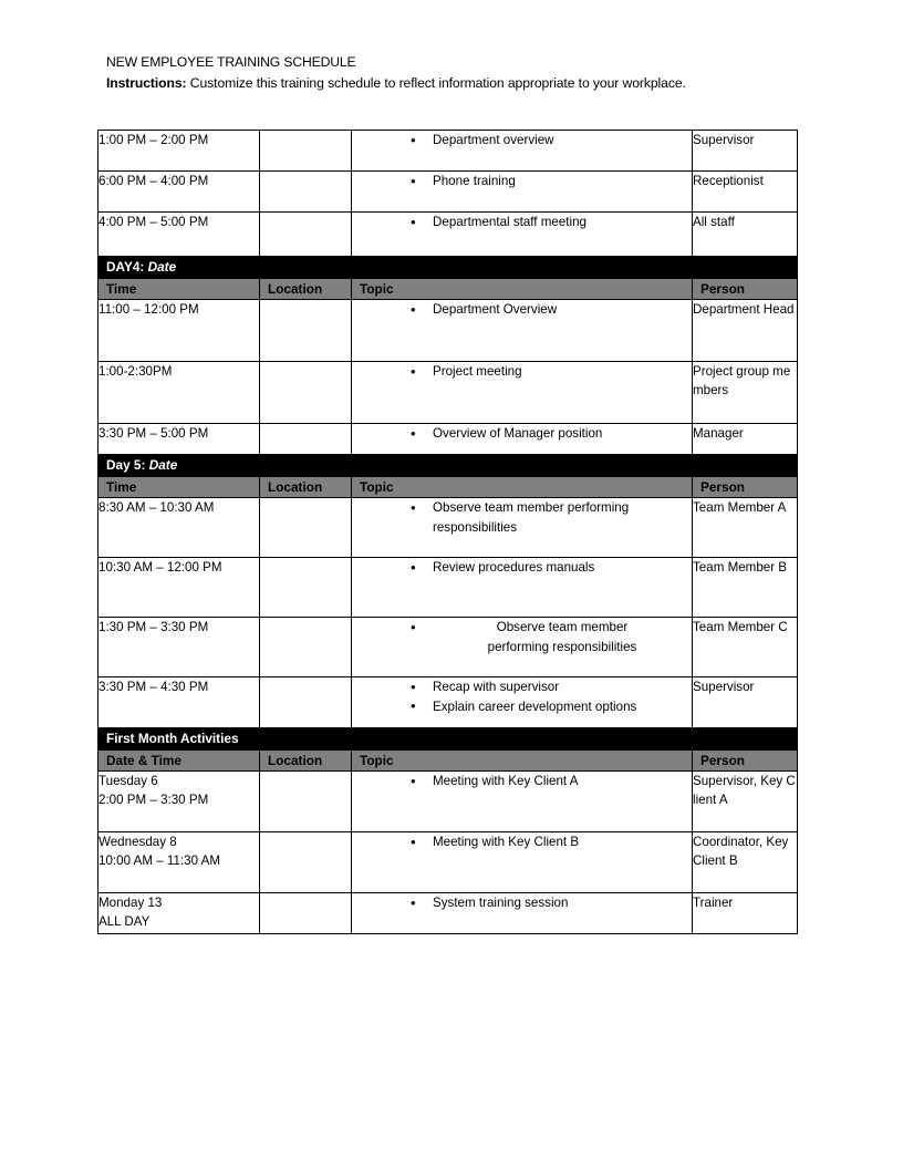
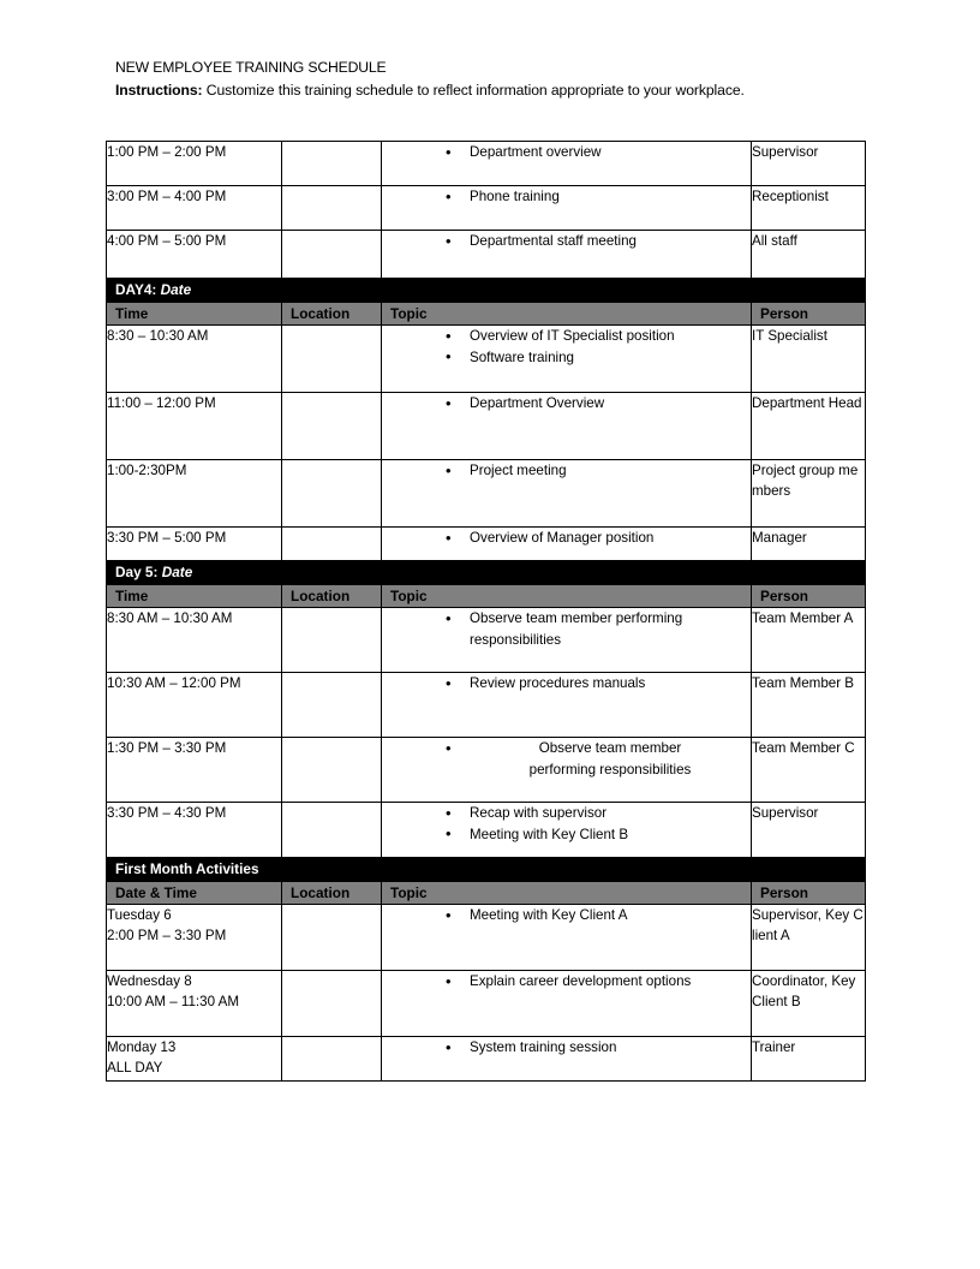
  NEW EMPLOYEE TRAINING SCHEDULE
  Instructions: Customize this training schedule to reflect information appropriate to your workplace.
  1:00 PM – 2:00 PM		Department overview	Supervisor
- 6:00 PM – 4:00 PM		Phone training	Receptionist
+ 3:00 PM – 4:00 PM		Phone training	Receptionist
  4:00 PM – 5:00 PM		Departmental staff meeting	All staff
  DAY4: Date
  Time	Location	Topic	Person
+ 8:30 – 10:30 AM		Overview of IT Specialist positionSoftware training	IT Specialist
  11:00 – 12:00 PM		Department Overview	Department Head
  1:00-2:30PM		Project meeting	Project group members
  3:30 PM – 5:00 PM		Overview of Manager position	Manager
  Day 5: Date
  Time	Location	Topic	Person
  8:30 AM – 10:30 AM		Observe team member performing responsibilities	Team Member A
  10:30 AM – 12:00 PM		Review procedures manuals	Team Member B
  1:30 PM – 3:30 PM		Observe team memberperforming responsibilities	Team Member C
- 3:30 PM – 4:30 PM		Recap with supervisorExplain career development options	Supervisor
+ 3:30 PM – 4:30 PM		Recap with supervisorMeeting with Key Client B	Supervisor
  First Month Activities
  Date & Time	Location	Topic	Person
  Tuesday 6 2:00 PM – 3:30 PM		Meeting with Key Client A	Supervisor, Key Client A
- Wednesday 8 10:00 AM – 11:30 AM		Meeting with Key Client B	Coordinator, Key Client B
+ Wednesday 8 10:00 AM – 11:30 AM		Explain career development options	Coordinator, Key Client B
  Monday 13 ALL DAY		System training session	Trainer
